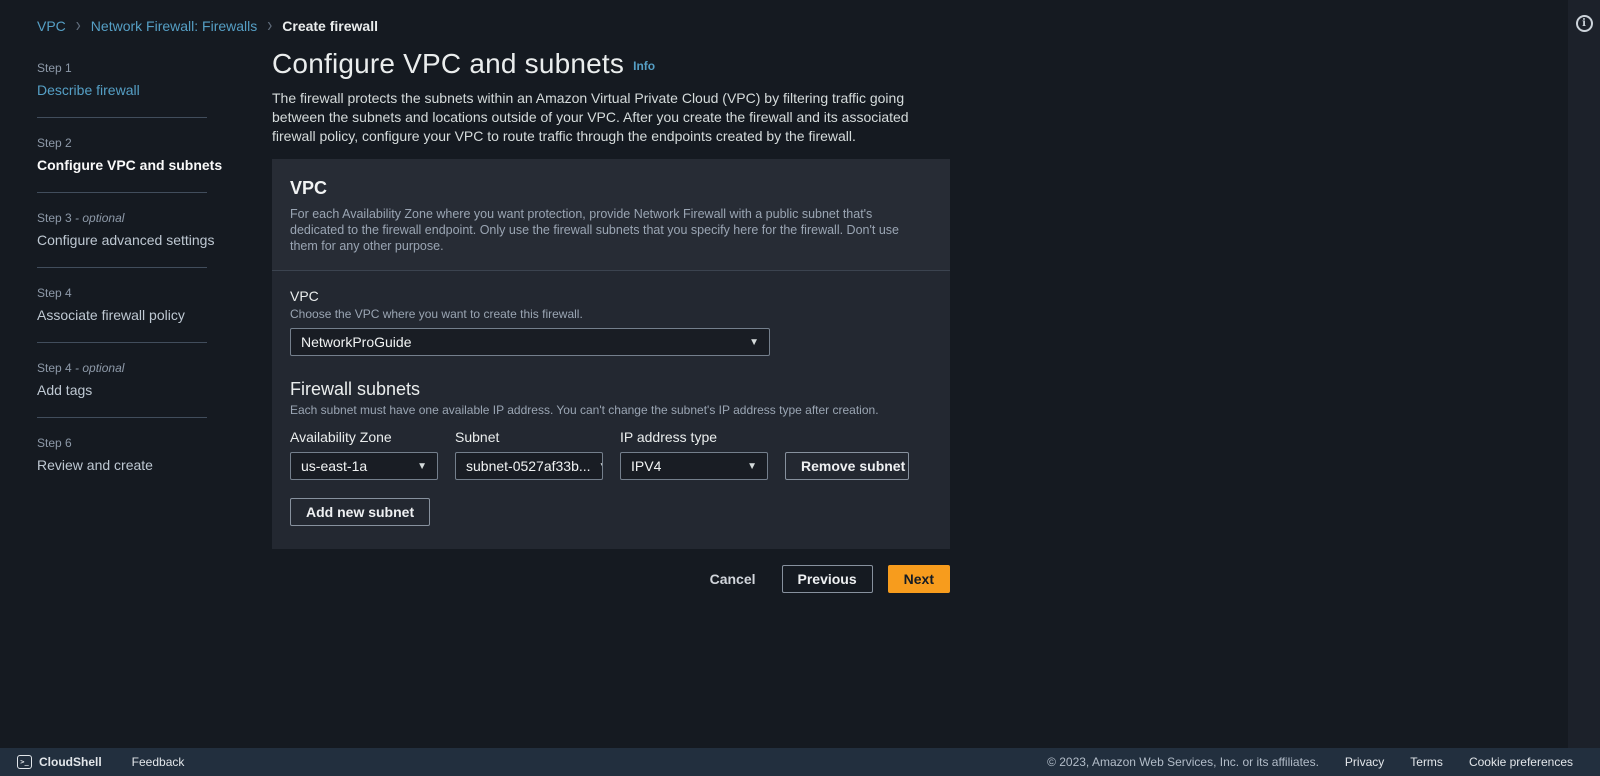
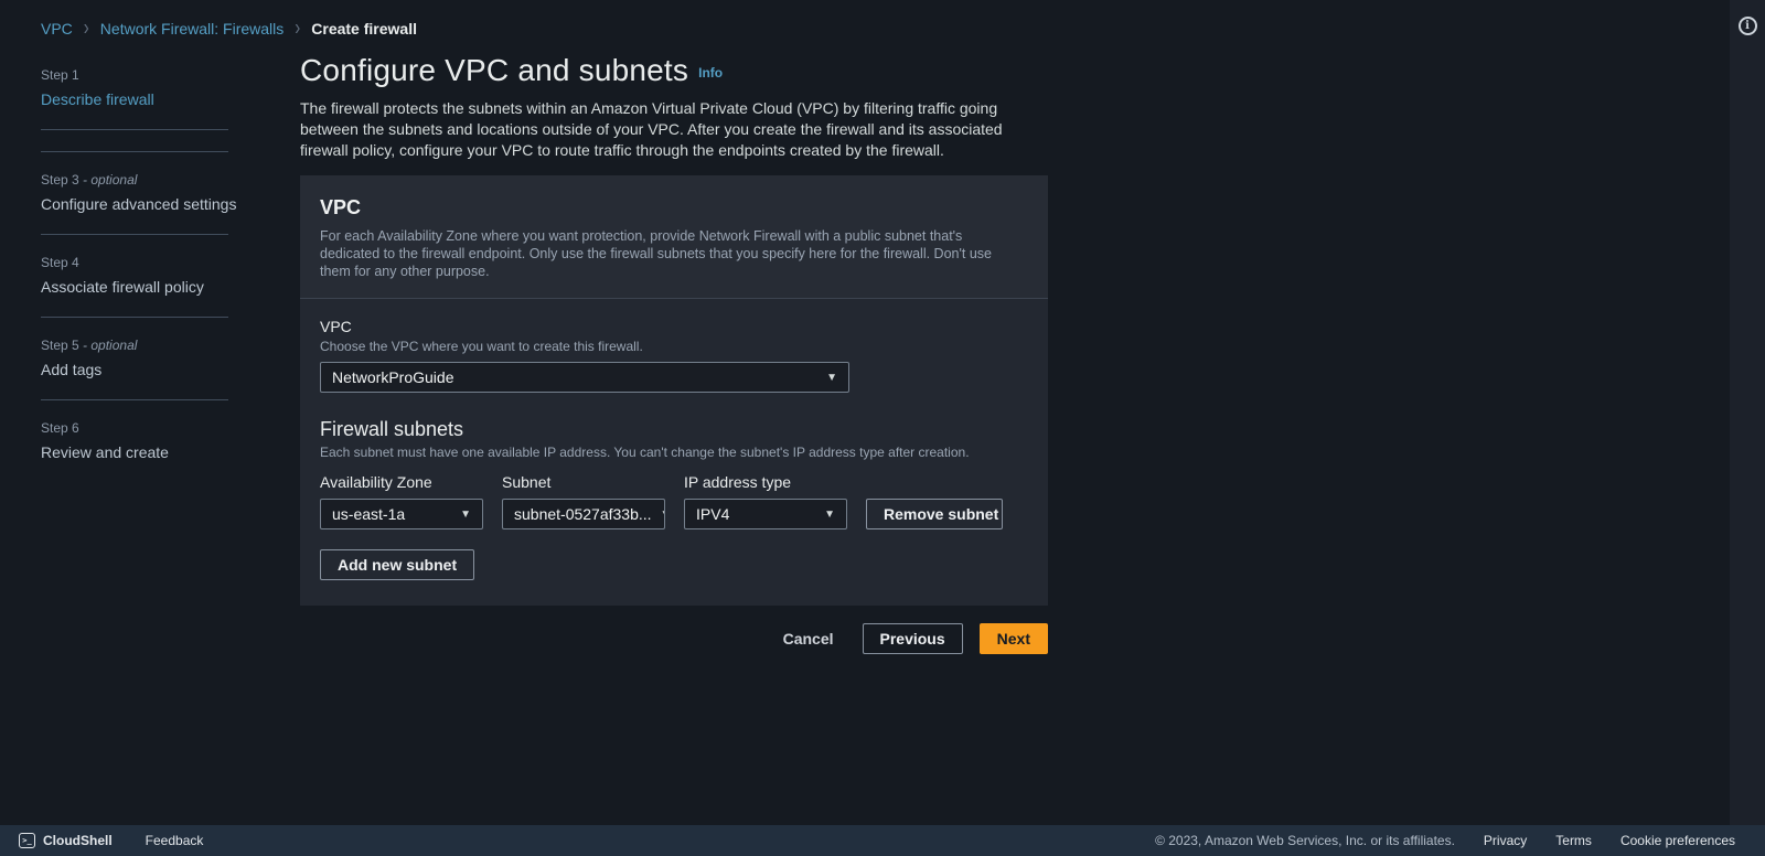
  VPC
  ›
  Network Firewall: Firewalls
  ›
  Create firewall
  Step 1
  Describe firewall
- Step 2
- Configure VPC and subnets
  Step 3 - optional
  Configure advanced settings
  Step 4
  Associate firewall policy
- Step 4 - optional
+ Step 5 - optional
  Add tags
  Step 6
  Review and create
  Configure VPC and subnets Info
  The firewall protects the subnets within an Amazon Virtual Private Cloud (VPC) by filtering traffic going between the subnets and locations outside of your VPC. After you create the firewall and its associated firewall policy, configure your VPC to route traffic through the endpoints created by the firewall.
  VPC
  For each Availability Zone where you want protection, provide Network Firewall with a public subnet that's dedicated to the firewall endpoint. Only use the firewall subnets that you specify here for the firewall. Don't use them for any other purpose.
  VPC
  Choose the VPC where you want to create this firewall.
  NetworkProGuide
  ▼
  Firewall subnets
  Each subnet must have one available IP address. You can't change the subnet's IP address type after creation.
  Availability Zone
  us-east-1a
  ▼
  Subnet
  subnet-0527af33b...
  IP address type
  IPV4
  ▼
  Remove subnet
  Add new subnet
  Cancel
  Previous
  Next
  i
  >_
  CloudShell
  Feedback
  © 2023, Amazon Web Services, Inc. or its affiliates.
  Privacy
  Terms
  Cookie preferences
